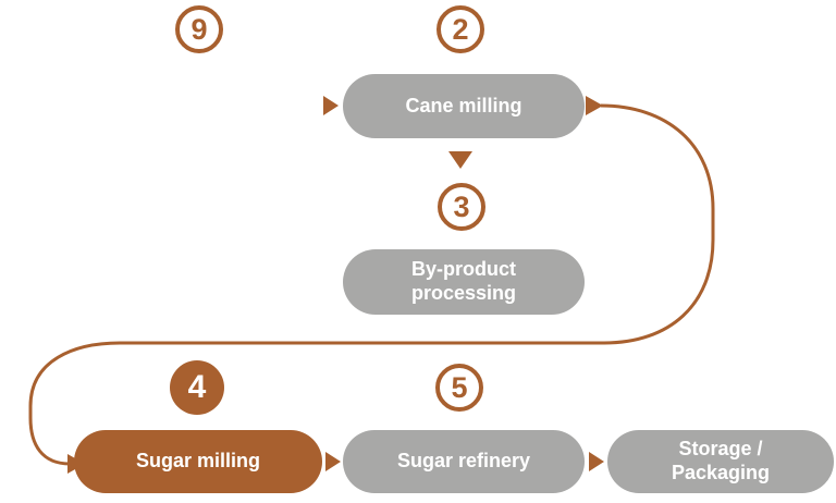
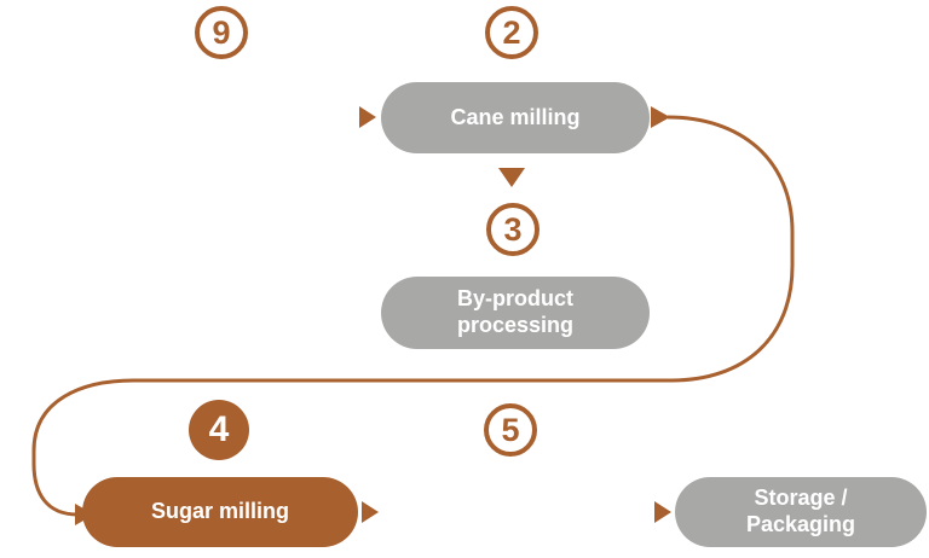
  9
  2
  Cane milling
  3
  By-product
  processing
  4
  Sugar milling
  5
- Sugar refinery
  Storage /
  Packaging
